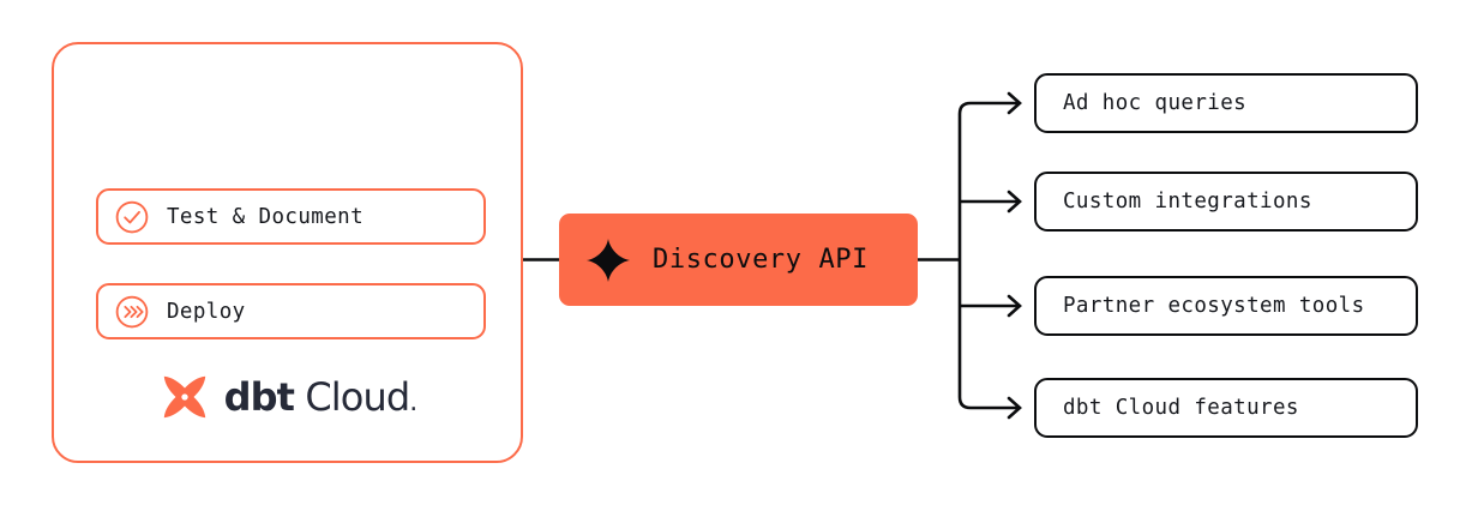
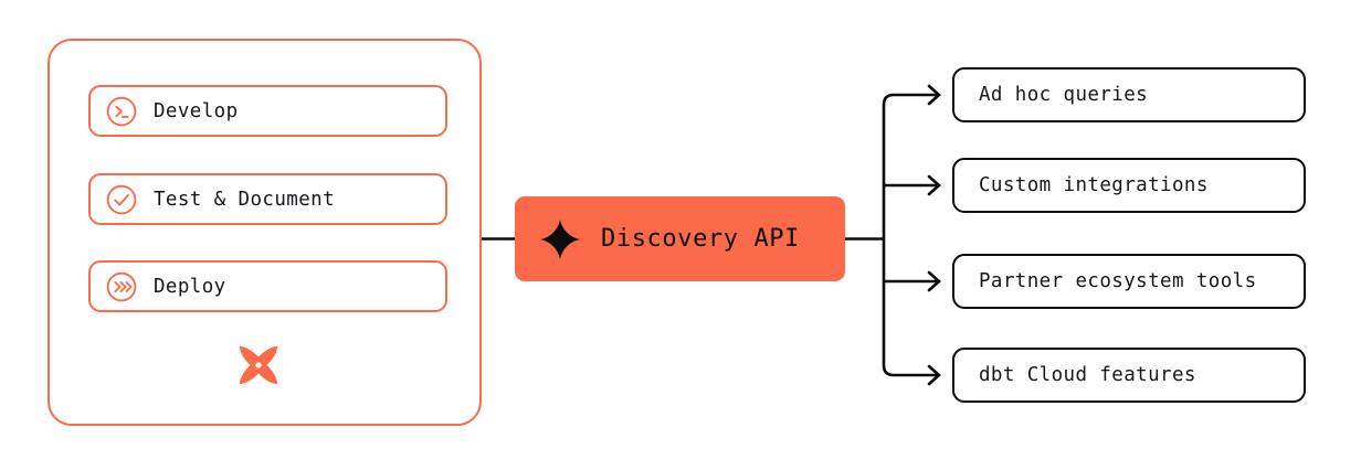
+ Develop
  Test & Document
  Deploy
- dbt Cloud.
  Discovery API
  Ad hoc queries
  Custom integrations
  Partner ecosystem tools
  dbt Cloud features
